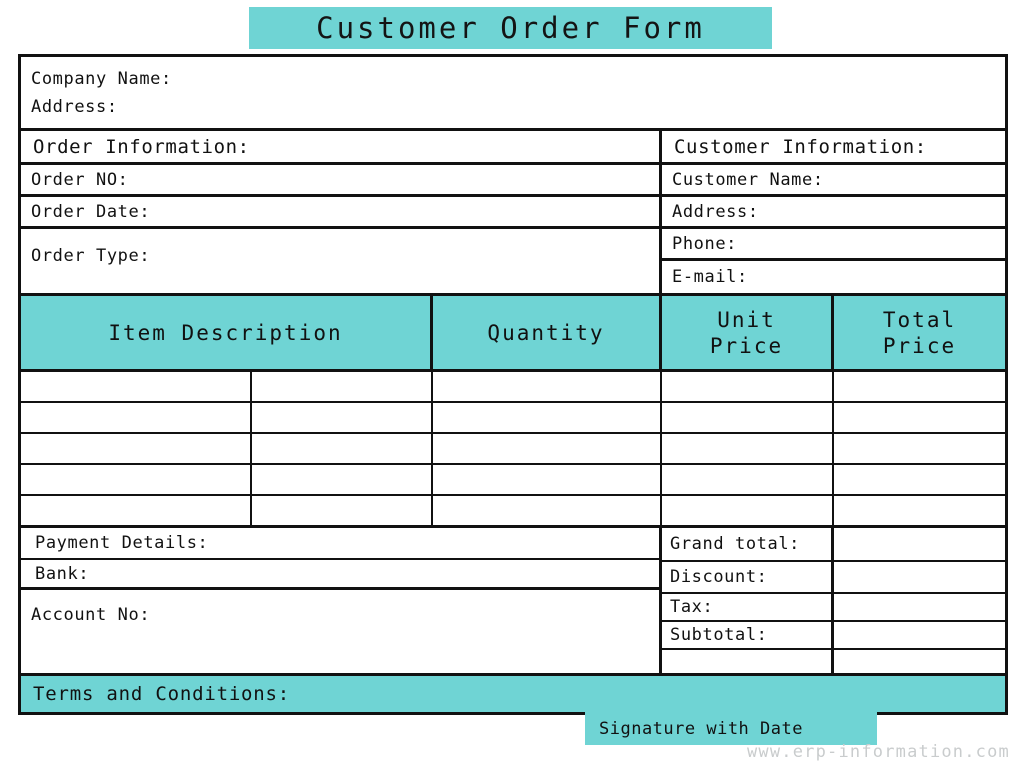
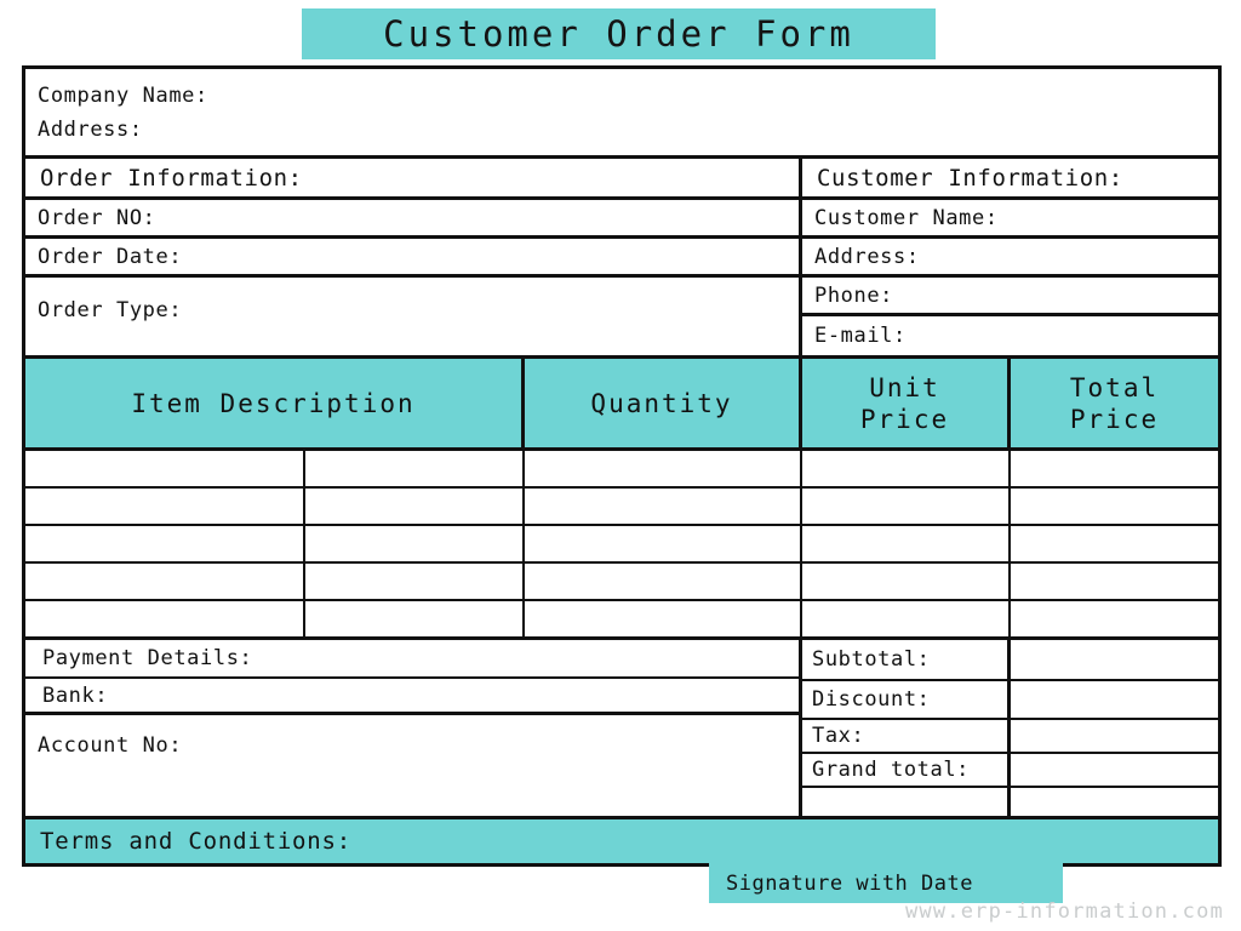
  Customer Order Form
  Company Name:
  Address:
  Order Information:
  Order NO:
  Order Date:
  Order Type:
  Customer Information:
  Customer Name:
  Address:
  Phone:
  E-mail:
  Item Description
  Quantity
  Unit
  Price
  Total
  Price
  Payment Details:
  Bank:
  Account No:
- Grand total:
+ Subtotal:
  Discount:
  Tax:
- Subtotal:
+ Grand total:
  Terms and Conditions:
  Signature with Date
  www.erp-information.com
